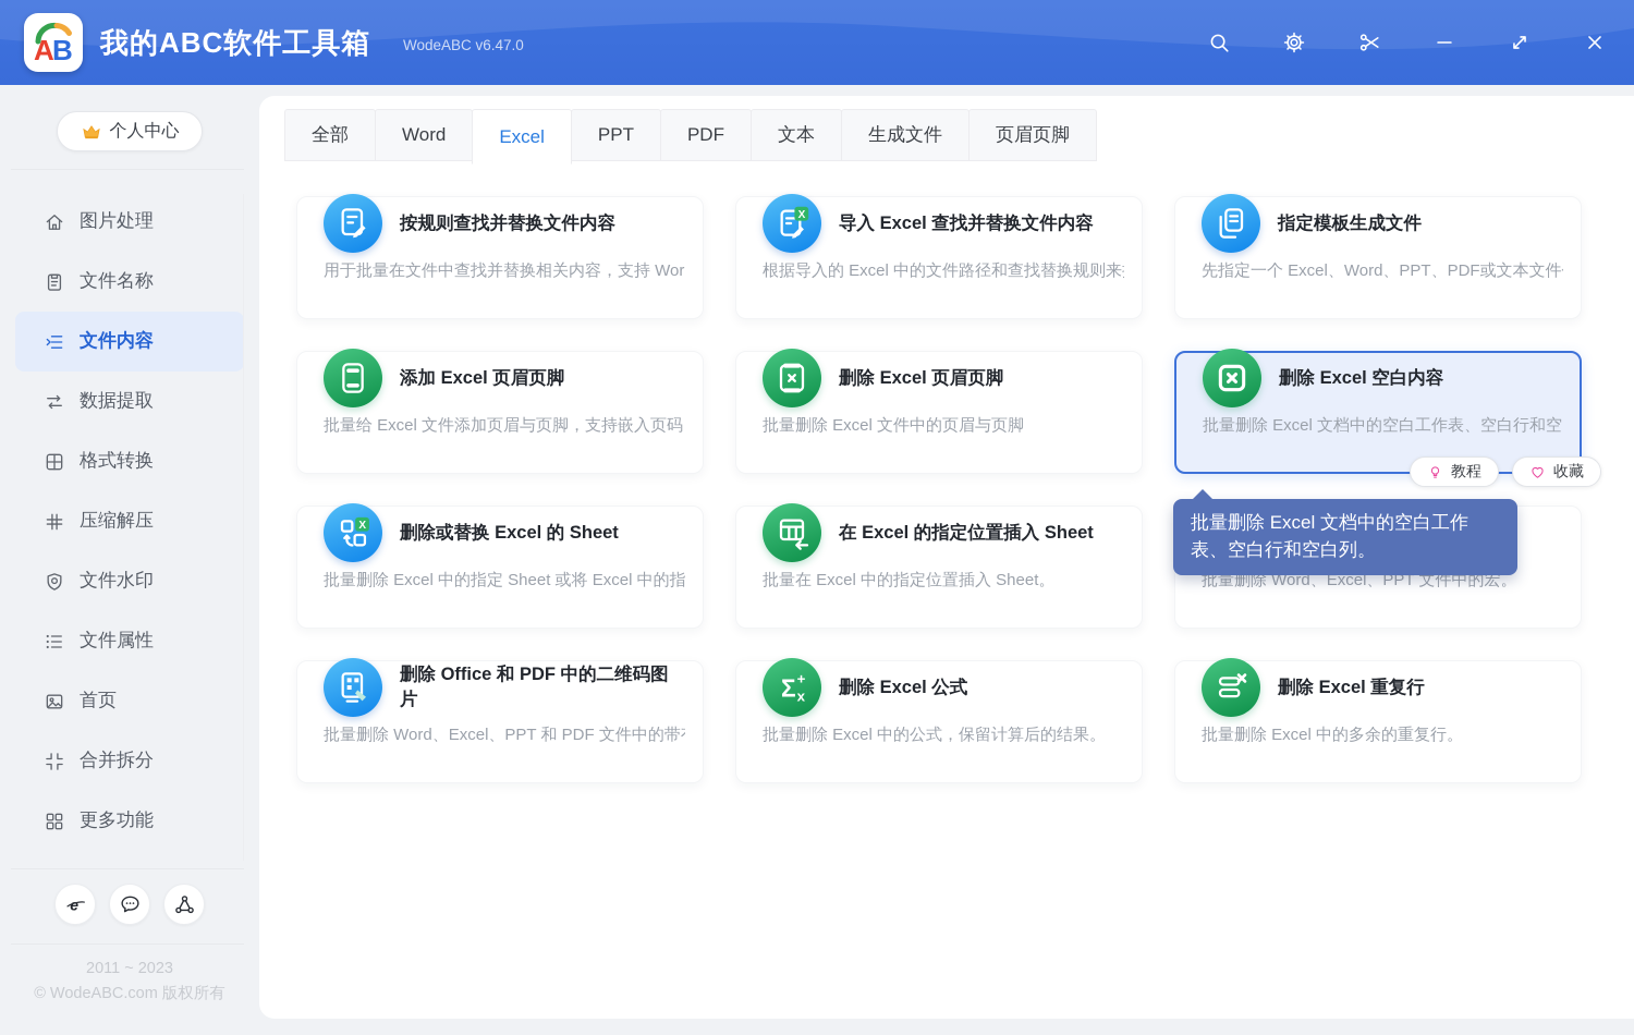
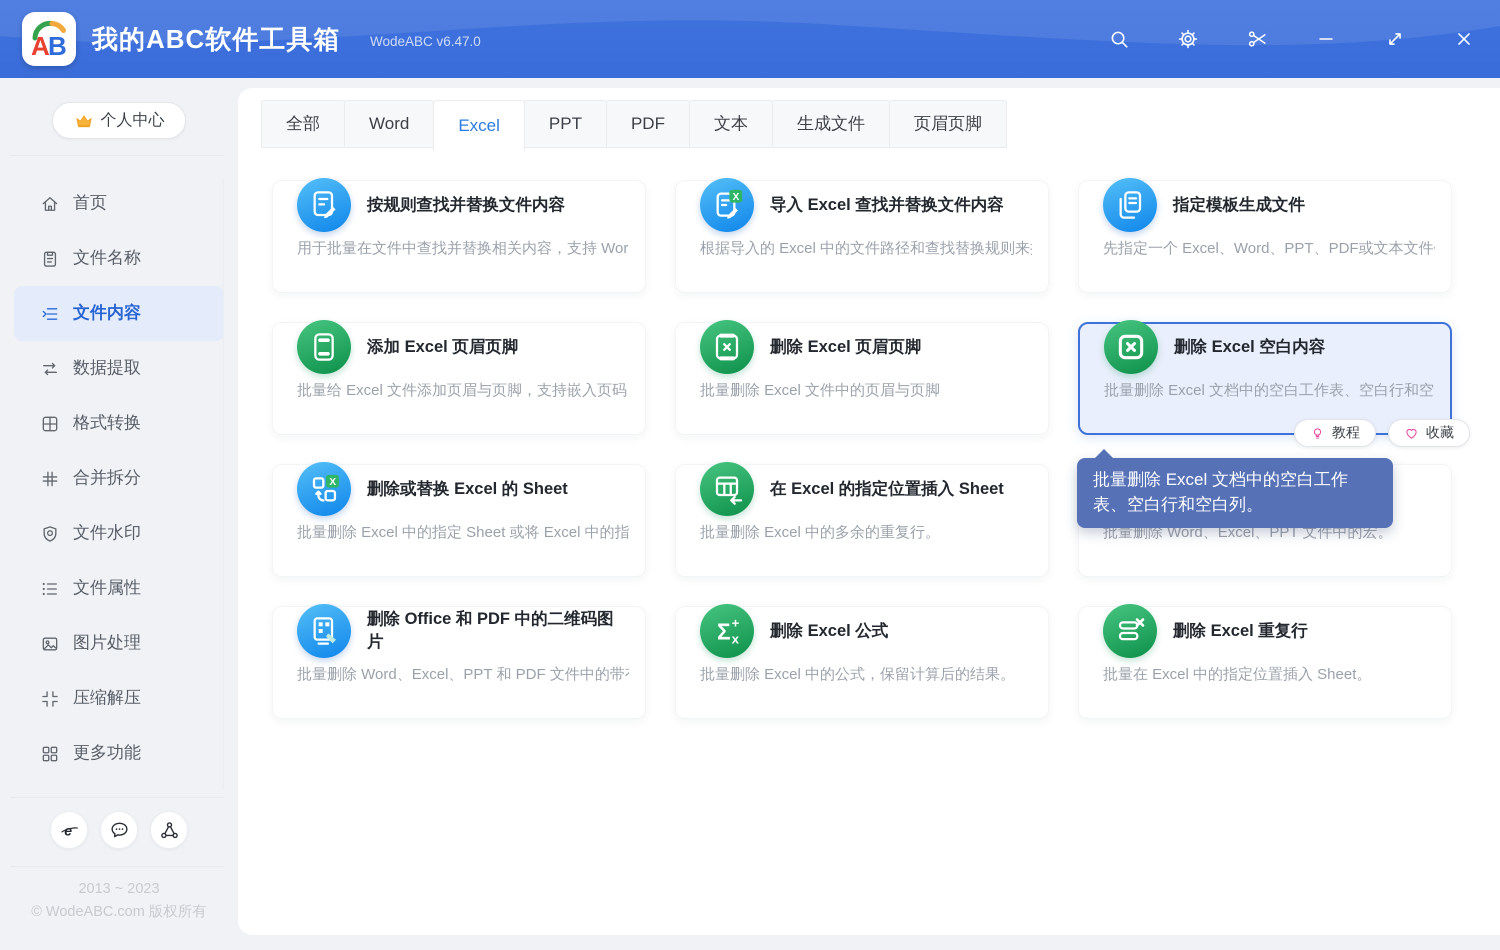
  A
  B
  我的ABC软件工具箱
  WodeABC v6.47.0
  个人中心
- 图片处理
+ 首页
  文件名称
  文件内容
  数据提取
  格式转换
- 压缩解压
+ 合并拆分
  文件水印
  文件属性
- 首页
+ 图片处理
- 合并拆分
+ 压缩解压
  更多功能
  e
- 2011 ~ 2023
+ 2013 ~ 2023
  © WodeABC.com 版权所有
  全部
  Word
  Excel
  PPT
  PDF
  文本
  生成文件
  页眉页脚
  批量删除 Excel 文档中的空白工作表、空白行和空白列。
  按规则查找并替换文件内容
  用于批量在文件中查找并替换相关内容，支持 Wor
  X
  导入 Excel 查找并替换文件内容
  根据导入的 Excel 中的文件路径和查找替换规则来
  指定模板生成文件
  先指定一个 Excel、Word、PPT、PDF或文本文件
  添加 Excel 页眉页脚
  批量给 Excel 文件添加页眉与页脚，支持嵌入页码
  删除 Excel 页眉页脚
  批量删除 Excel 文件中的页眉与页脚
  删除 Excel 空白内容
  批量删除 Excel 文档中的空白工作表、空白行和空
  教程
  收藏
  X
  删除或替换 Excel 的 Sheet
  批量删除 Excel 中的指定 Sheet 或将 Excel 中的指
  在 Excel 的指定位置插入 Sheet
- 批量在 Excel 中的指定位置插入 Sheet。
+ 批量删除 Excel 中的多余的重复行。
  批量删除 Word、Excel、PPT 文件中的宏。
  删除 Office 和 PDF 中的二维码图片
  批量删除 Word、Excel、PPT 和 PDF 文件中的带
  Σ
  +
  x
  删除 Excel 公式
  批量删除 Excel 中的公式，保留计算后的结果。
  删除 Excel 重复行
- 批量删除 Excel 中的多余的重复行。
+ 批量在 Excel 中的指定位置插入 Sheet。
